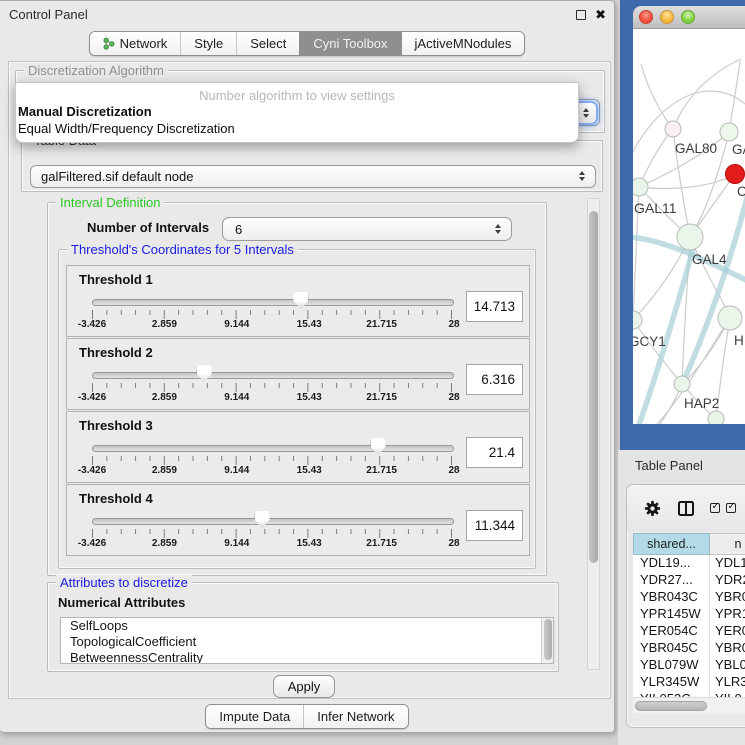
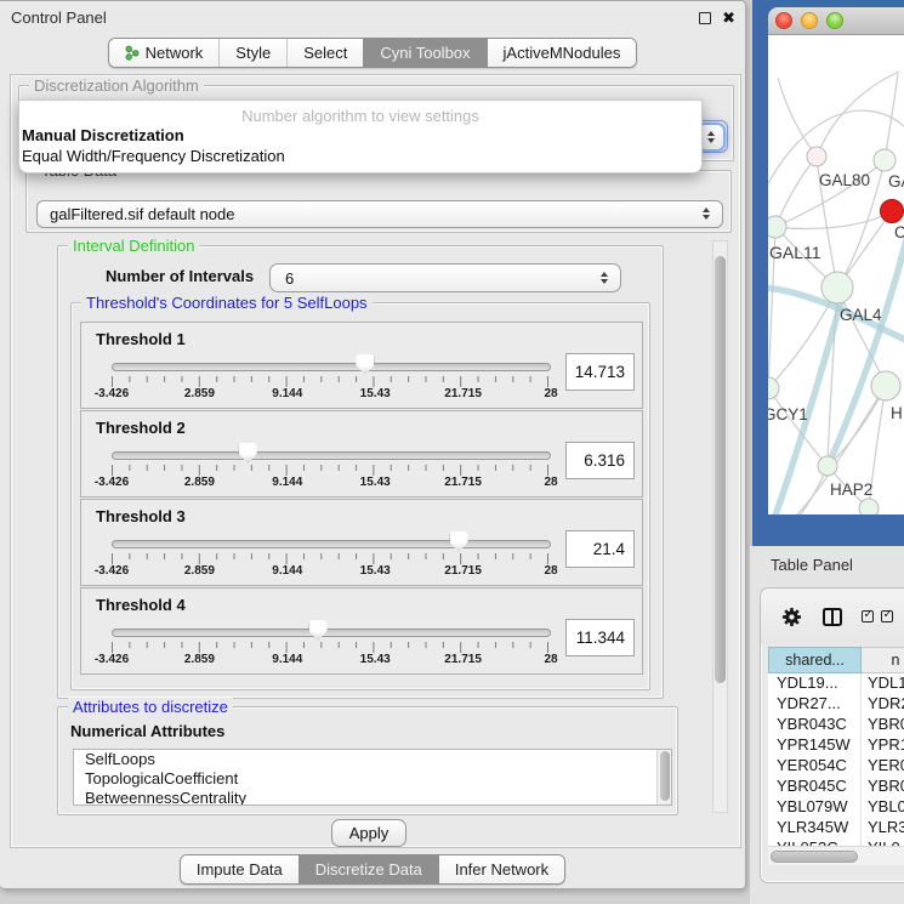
  Control Panel
  ✖
  Network
  Style
  Select
  Cyni Toolbox
  jActiveMNodules
  Discretization Algorithm
  Number algorithm to view settings
  Manual Discretization
  Equal Width/Frequency Discretization
  galFiltered.sif default node
  Interval Definition
  Number of Intervals
  6
- Threshold's Coordinates for 5 Intervals
+ Threshold's Coordinates for 5 SelfLoops
  Threshold 1
  -3.426
  2.859
  9.144
  15.43
  21.715
  28
  14.713
  Threshold 2
  -3.426
  2.859
  9.144
  15.43
  21.715
  28
  6.316
  Threshold 3
  -3.426
  2.859
  9.144
  15.43
  21.715
  28
  21.4
  Threshold 4
  -3.426
  2.859
  9.144
  15.43
  21.715
  28
  11.344
  Attributes to discretize
  Numerical Attributes
  SelfLoops
  TopologicalCoefficient
  BetweennessCentrality
  Apply
  Impute Data
+ Discretize Data
  Infer Network
  GAL80
  C
  GAL11
  GAL4
  GCY1
  H
  HAP2
  Table Panel
  shared...
  n
  YDL19...
  YDL1
  YDR27...
  YDR
  YBR043C
  YBR
  YPR145W
  YPR
  YER054C
  YER
  YBR045C
  YBR
  YBL079W
  YBL0
  YLR345W
  YLR3
